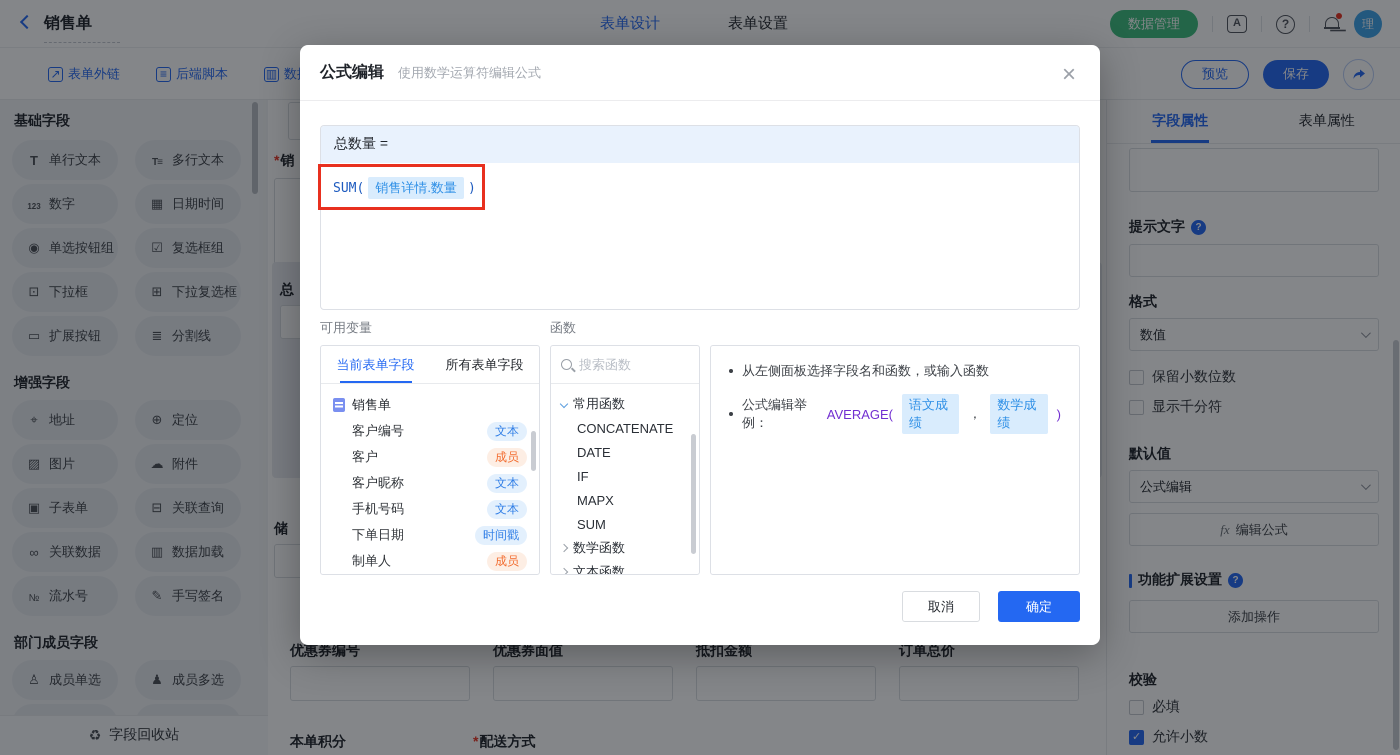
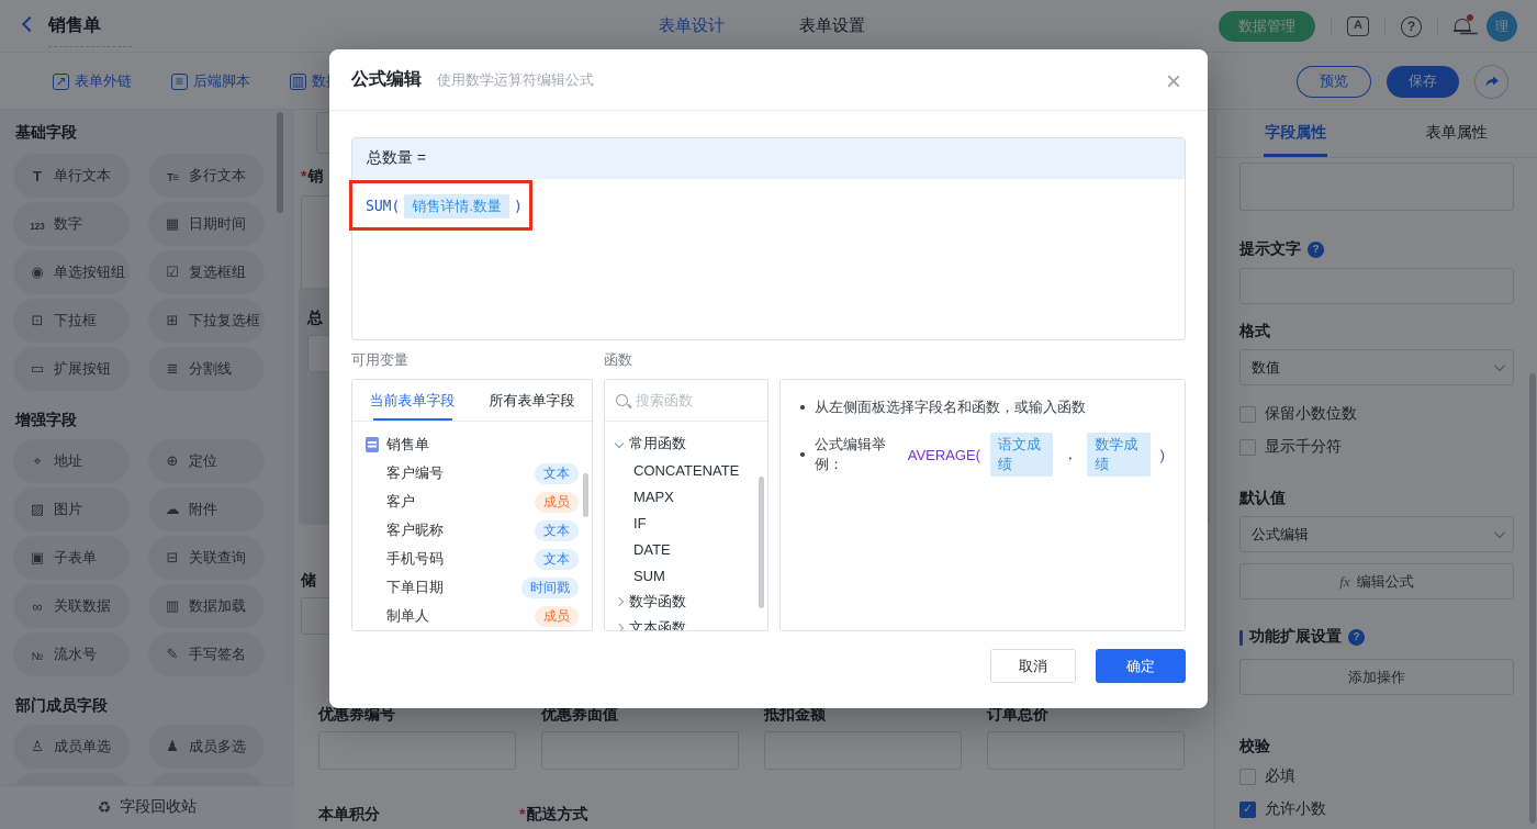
  销售单
  表单设计
  表单设置
  数据管理
  理
  表单外链
  后端脚本
  预览
  保存
  基础字段
  单行文本
  多行文本
  数字
  日期时间
  单选按钮组
  复选框组
  下拉框
  下拉复选框
  扩展按钮
  分割线
  增强字段
  地址
  定位
  图片
  附件
  子表单
  关联查询
  关联数据
  数据加载
  流水号
  手写签名
  部门成员字段
  成员单选
  成员多选
  字段回收站
  *销
  总
  储
  优惠券编号
  优惠券面值
  抵扣金额
  订单总价
  本单积分
  *配送方式
  字段属性
  表单属性
  提示文字
  格式
  数值
  保留小数位数
  显示千分符
  默认值
  公式编辑
  编辑公式
  功能扩展设置
  添加操作
  校验
  必填
  允许小数
  公式编辑
  使用数学运算符编辑公式
  总数量 =
  SUM(
  销售详情.数量
  )
  可用变量
  函数
  当前表单字段
  所有表单字段
  销售单
  客户编号
  文本
  客户
  成员
  客户昵称
  文本
  手机号码
  文本
  下单日期
  时间戳
  制单人
  成员
  搜索函数
  常用函数
  CONCATENATE
- DATE
+ MAPX
  IF
- MAPX
+ DATE
  SUM
  数学函数
  文本函数
  从左侧面板选择字段名和函数，或输入函数
  公式编辑举例：
  AVERAGE(
  语文成绩
  ，
  数学成绩
  )
  取消
  确定
